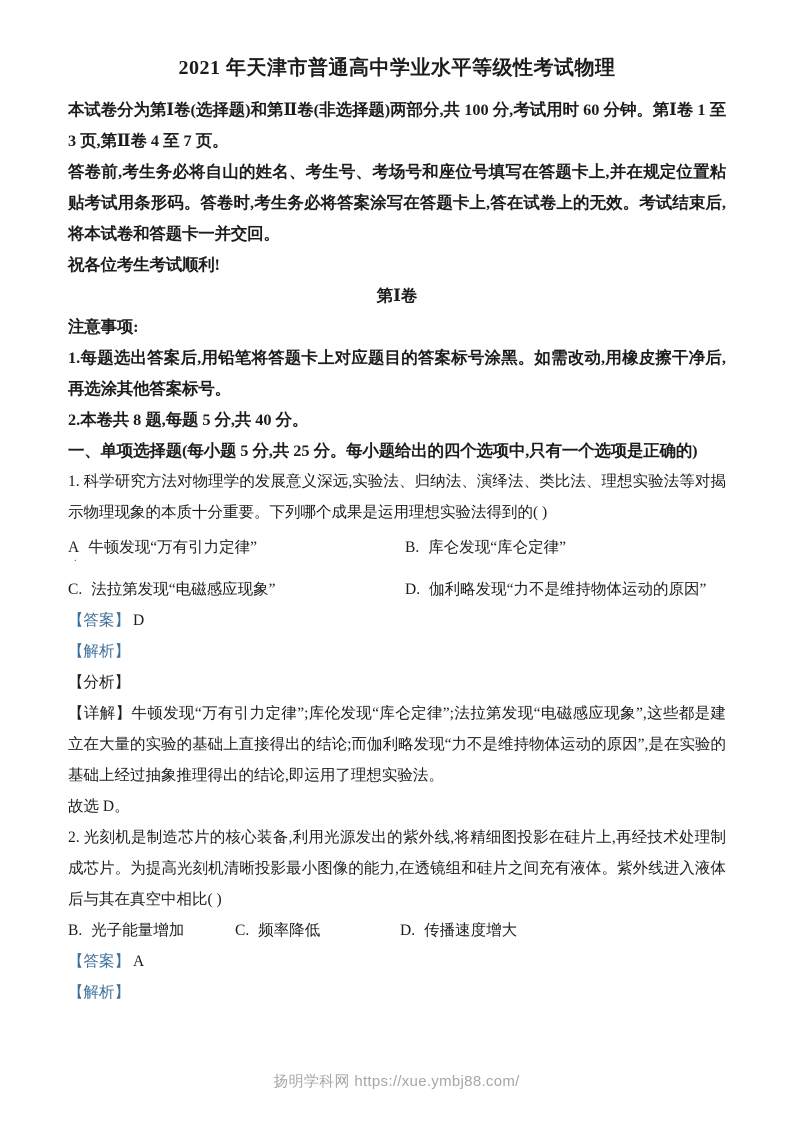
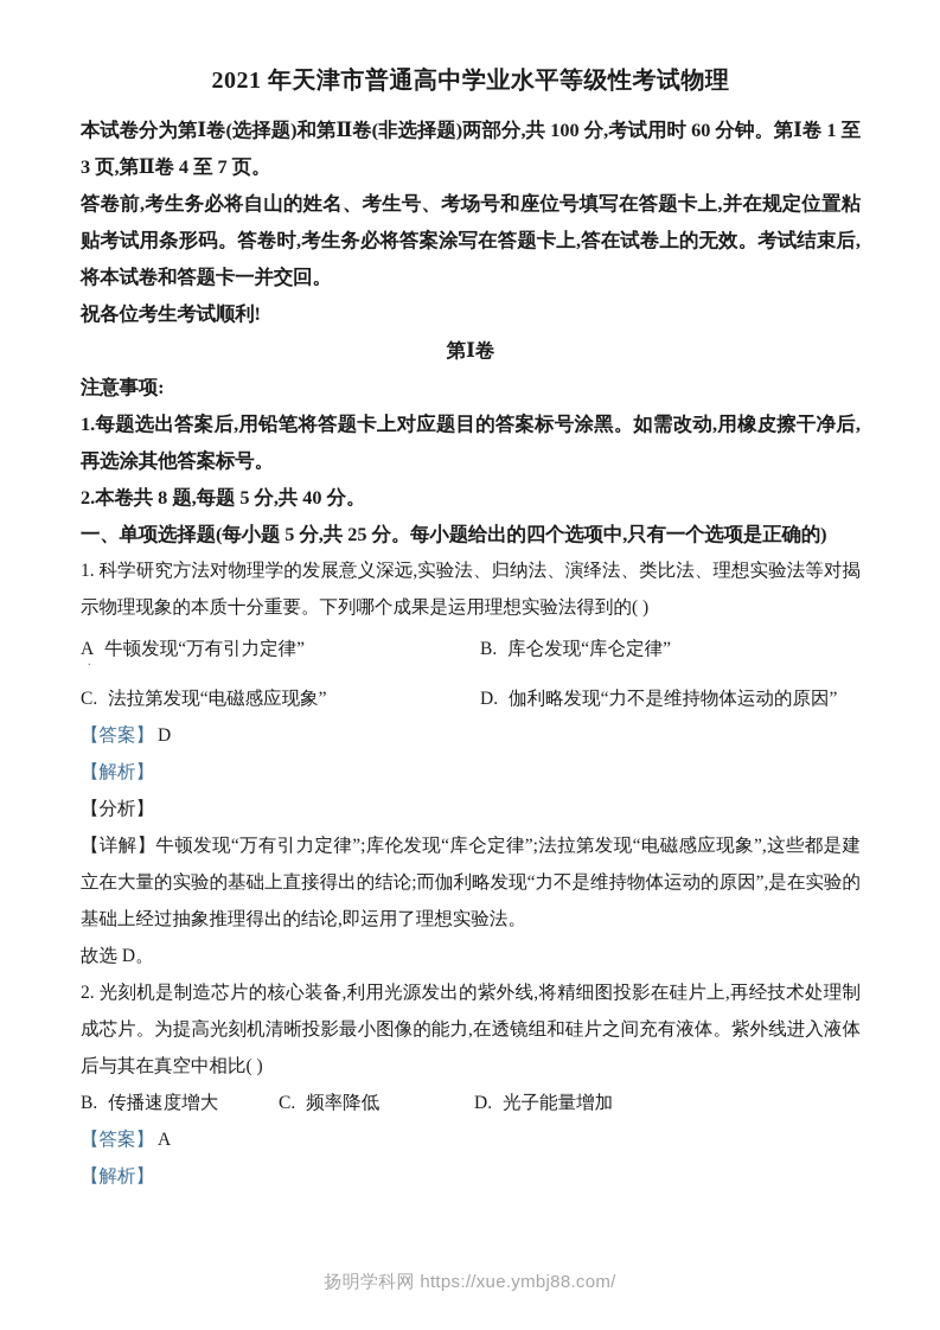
  2021 年天津市普通高中学业水平等级性考试物理
  本试卷分为第Ⅰ卷(选择题)和第Ⅱ卷(非选择题)两部分,共 100 分,考试用时 60 分钟。第Ⅰ卷 1 至 3 页,第Ⅱ卷 4 至 7 页。
  答卷前,考生务必将自山的姓名、考生号、考场号和座位号填写在答题卡上,并在规定位置粘贴考试用条形码。答卷时,考生务必将答案涂写在答题卡上,答在试卷上的无效。考试结束后,将本试卷和答题卡一并交回。
  祝各位考生考试顺利!
  第Ⅰ卷
  注意事项:
  1.每题选出答案后,用铅笔将答题卡上对应题目的答案标号涂黑。如需改动,用橡皮擦干净后,再选涂其他答案标号。
  2.本卷共 8 题,每题 5 分,共 40 分。
  一、单项选择题(每小题 5 分,共 25 分。每小题给出的四个选项中,只有一个选项是正确的)
  1. 科学研究方法对物理学的发展意义深远,实验法、归纳法、演绎法、类比法、理想实验法等对揭示物理现象的本质十分重要。下列哪个成果是运用理想实验法得到的( )
  A 牛顿发现“万有引力定律”
  .
  B. 库仑发现“库仑定律”
  C. 法拉第发现“电磁感应现象”
  D. 伽利略发现“力不是维持物体运动的原因”
  【答案】 D
  【解析】
  【分析】
  【详解】牛顿发现“万有引力定律”;库伦发现“库仑定律”;法拉第发现“电磁感应现象”,这些都是建立在大量的实验的基础上直接得出的结论;而伽利略发现“力不是维持物体运动的原因”,是在实验的基础上经过抽象推理得出的结论,即运用了理想实验法。
  故选 D。
  2. 光刻机是制造芯片的核心装备,利用光源发出的紫外线,将精细图投影在硅片上,再经技术处理制成芯片。为提高光刻机清晰投影最小图像的能力,在透镜组和硅片之间充有液体。紫外线进入液体后与其在真空中相比( )
- B. 光子能量增加
+ B. 传播速度增大
  C. 频率降低
- D. 传播速度增大
+ D. 光子能量增加
  【答案】 A
  【解析】
  扬明学科网 https://xue.ymbj88.com/
